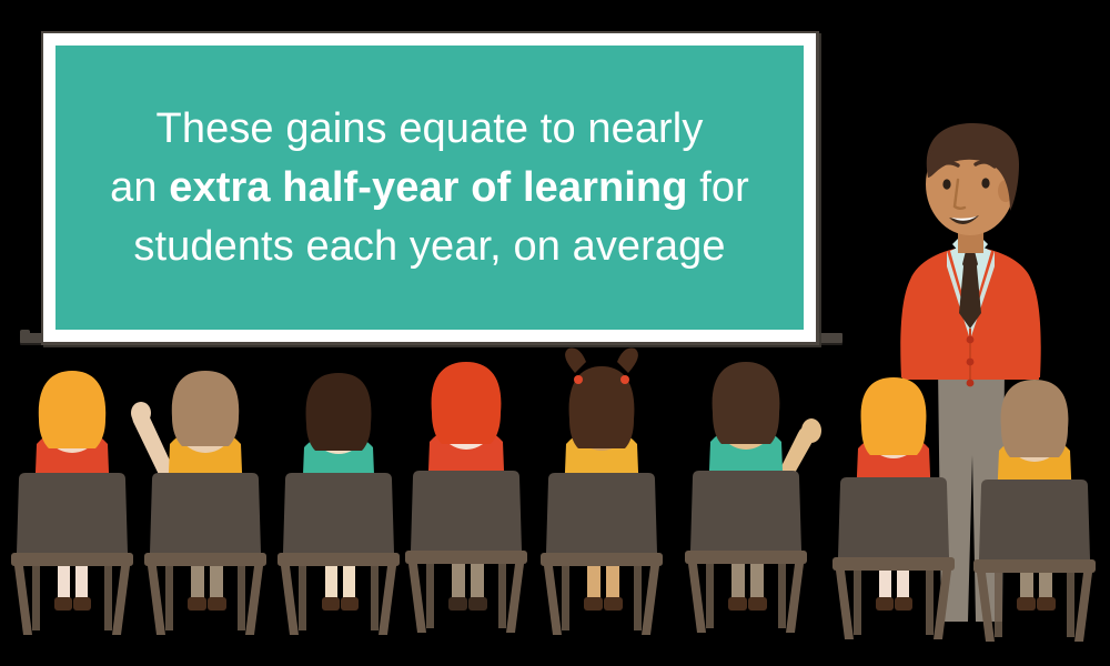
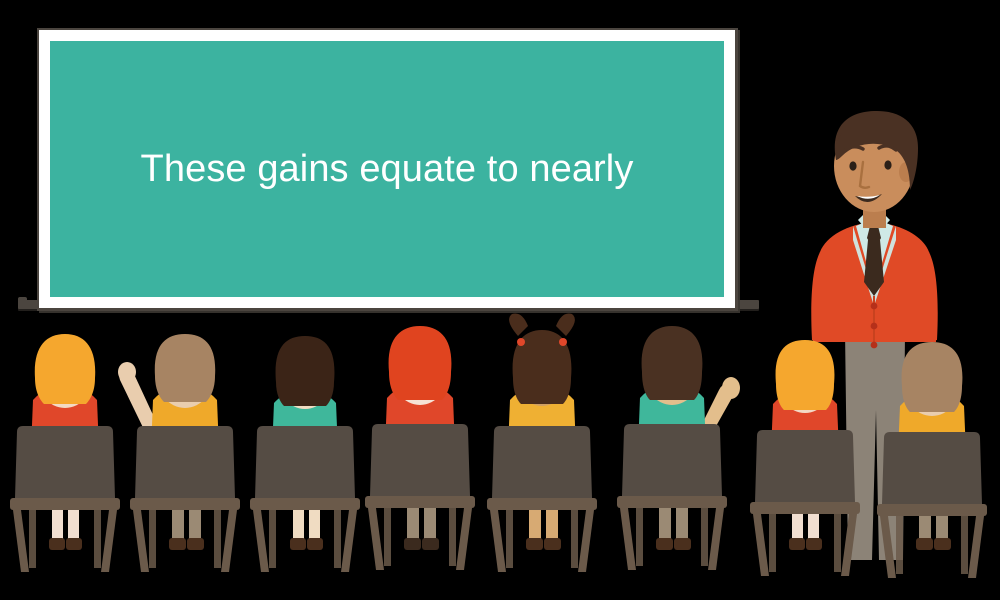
  These gains equate to nearly
- an extra half-year of learning for
- students each year, on average
